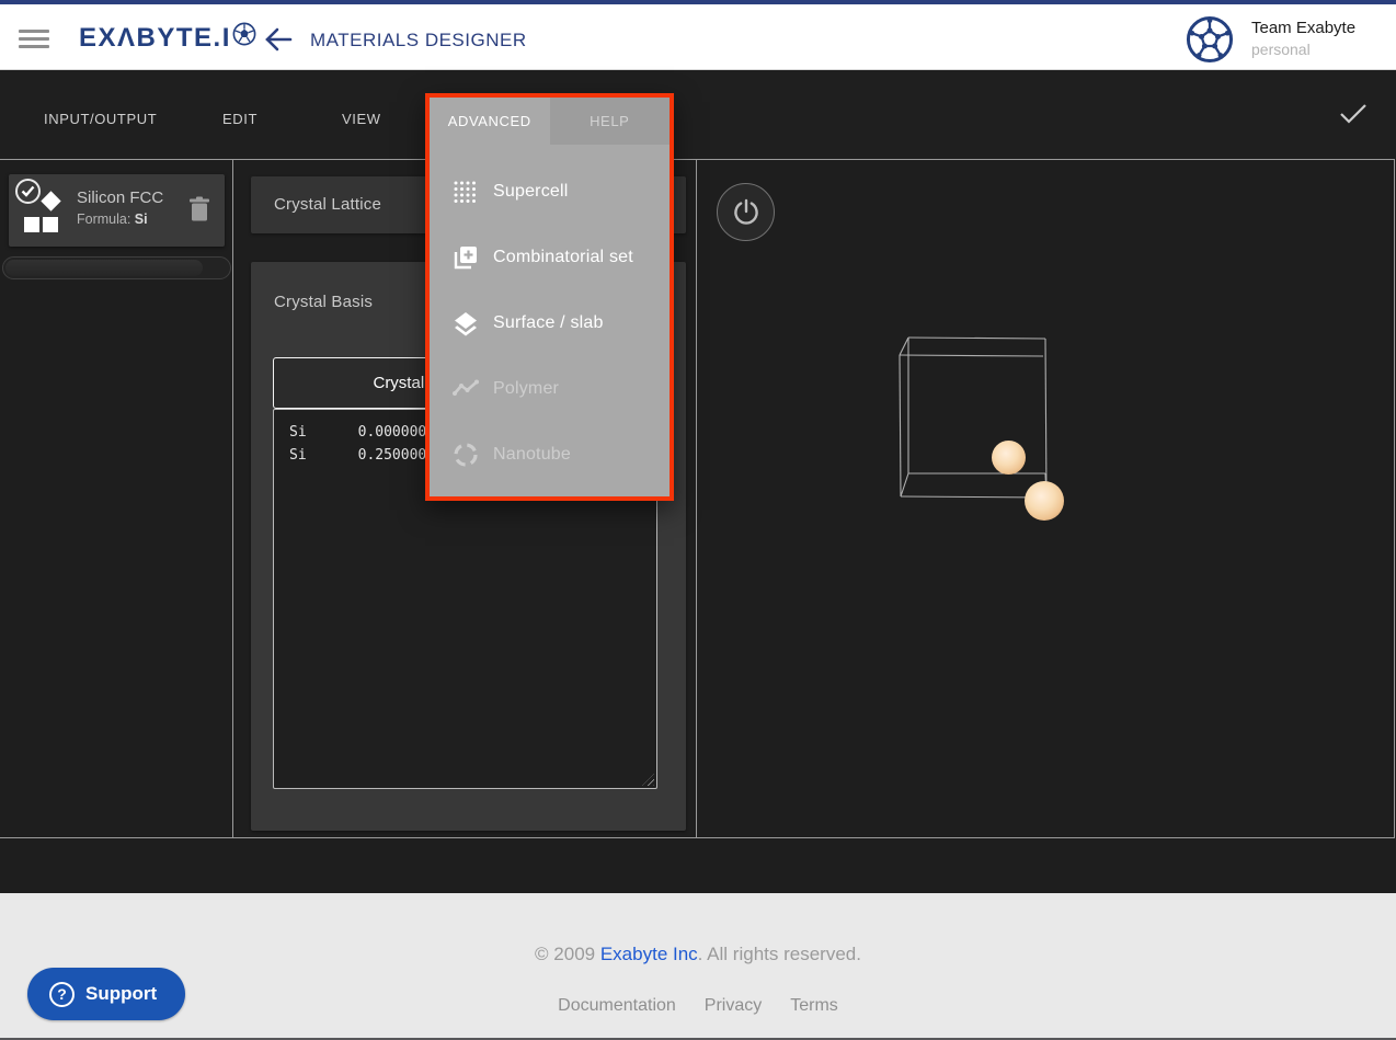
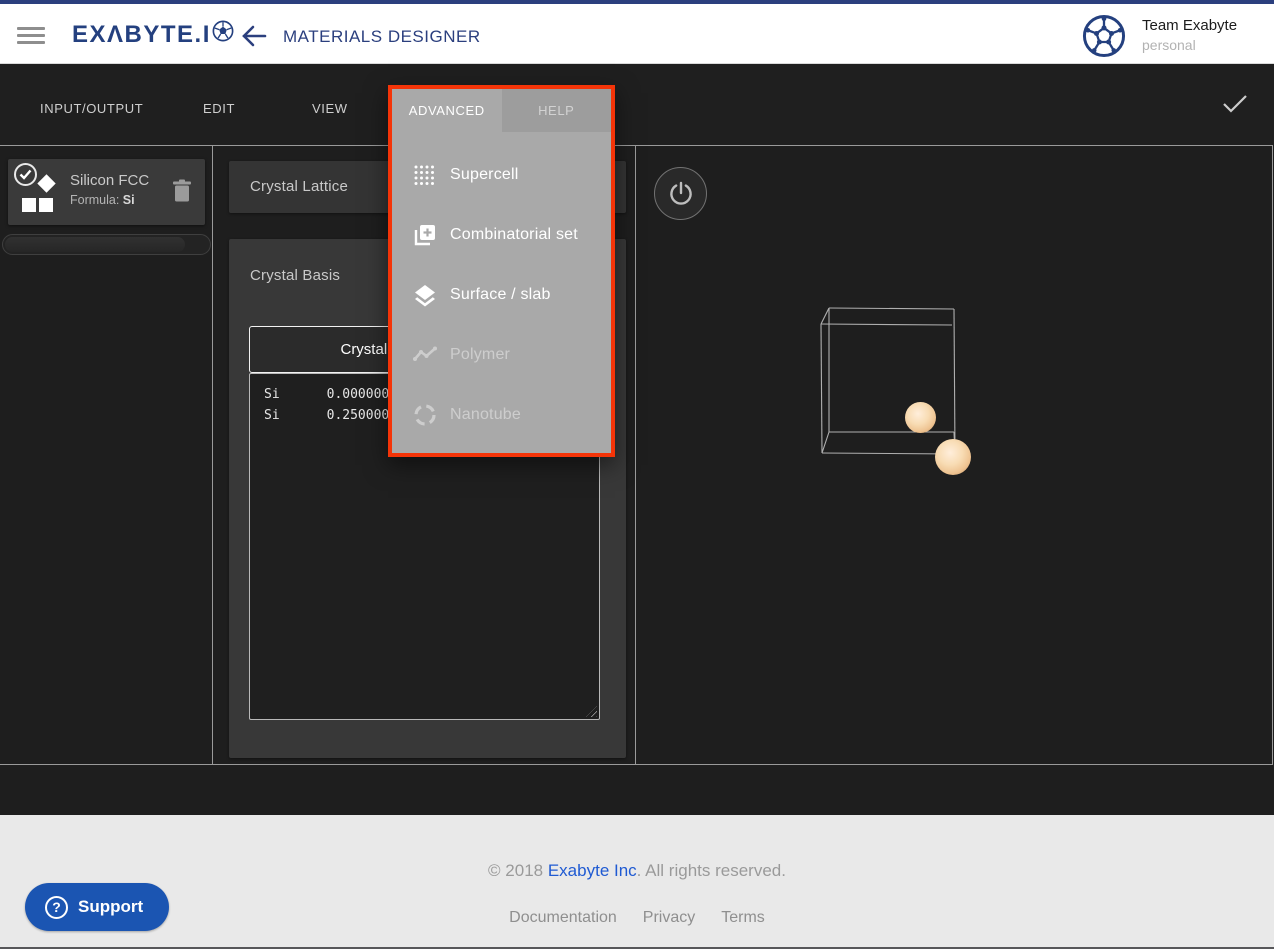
  EXΛBYTE.I
  MATERIALS DESIGNER
  Team Exabyte
  personal
  INPUT/OUTPUT
  EDIT
  VIEW
  Silicon FCC
  Formula: Si
  Crystal Lattice
  Crystal Basis
  Si 0.000000
  Si 0.250000
  ADVANCED
  HELP
  Supercell
  Combinatorial set
  Surface / slab
  Polymer
  Nanotube
- © 2009 Exabyte Inc. All rights reserved.
+ © 2018 Exabyte Inc. All rights reserved.
  Documentation
  Privacy
  Terms
  ?
  Support
